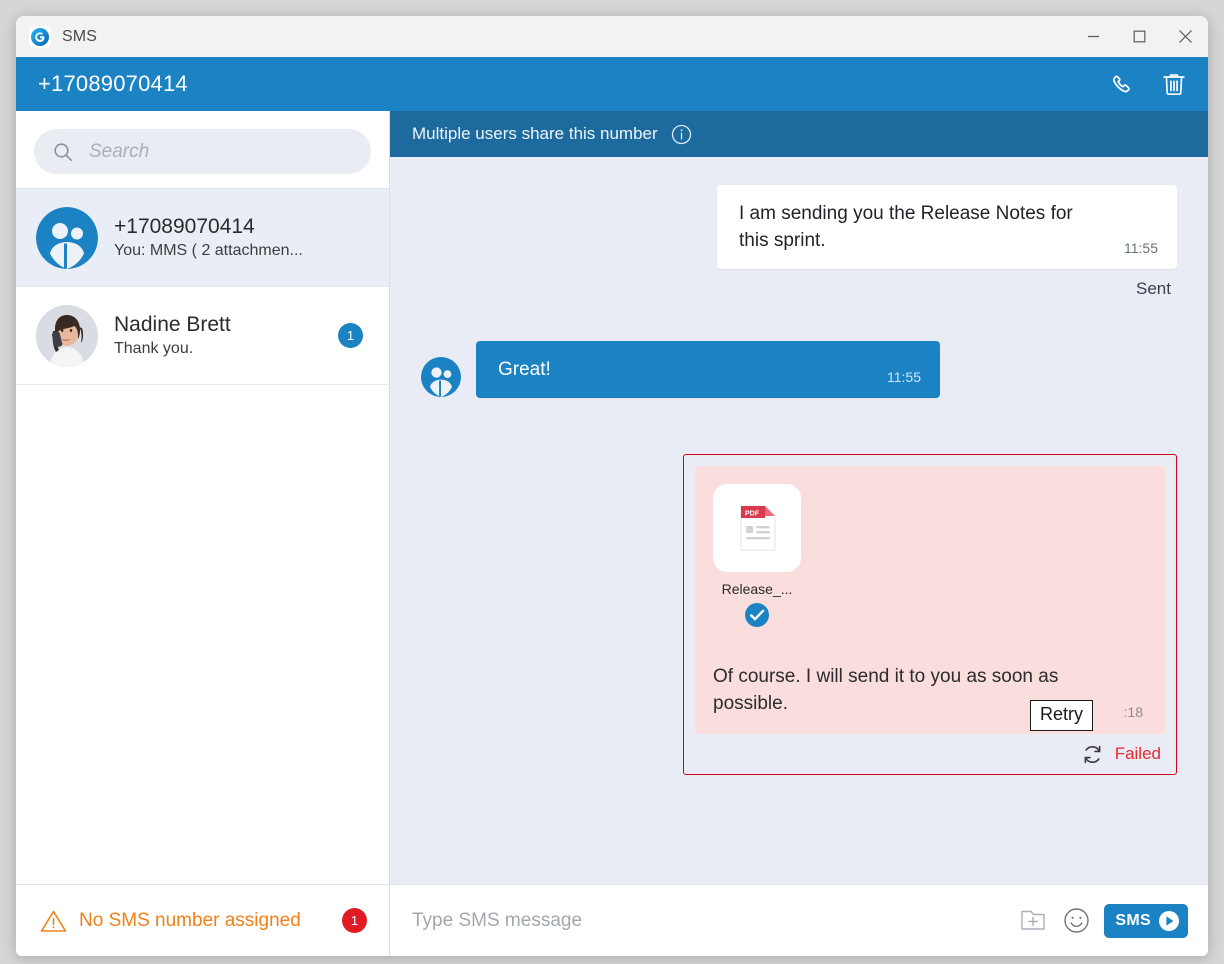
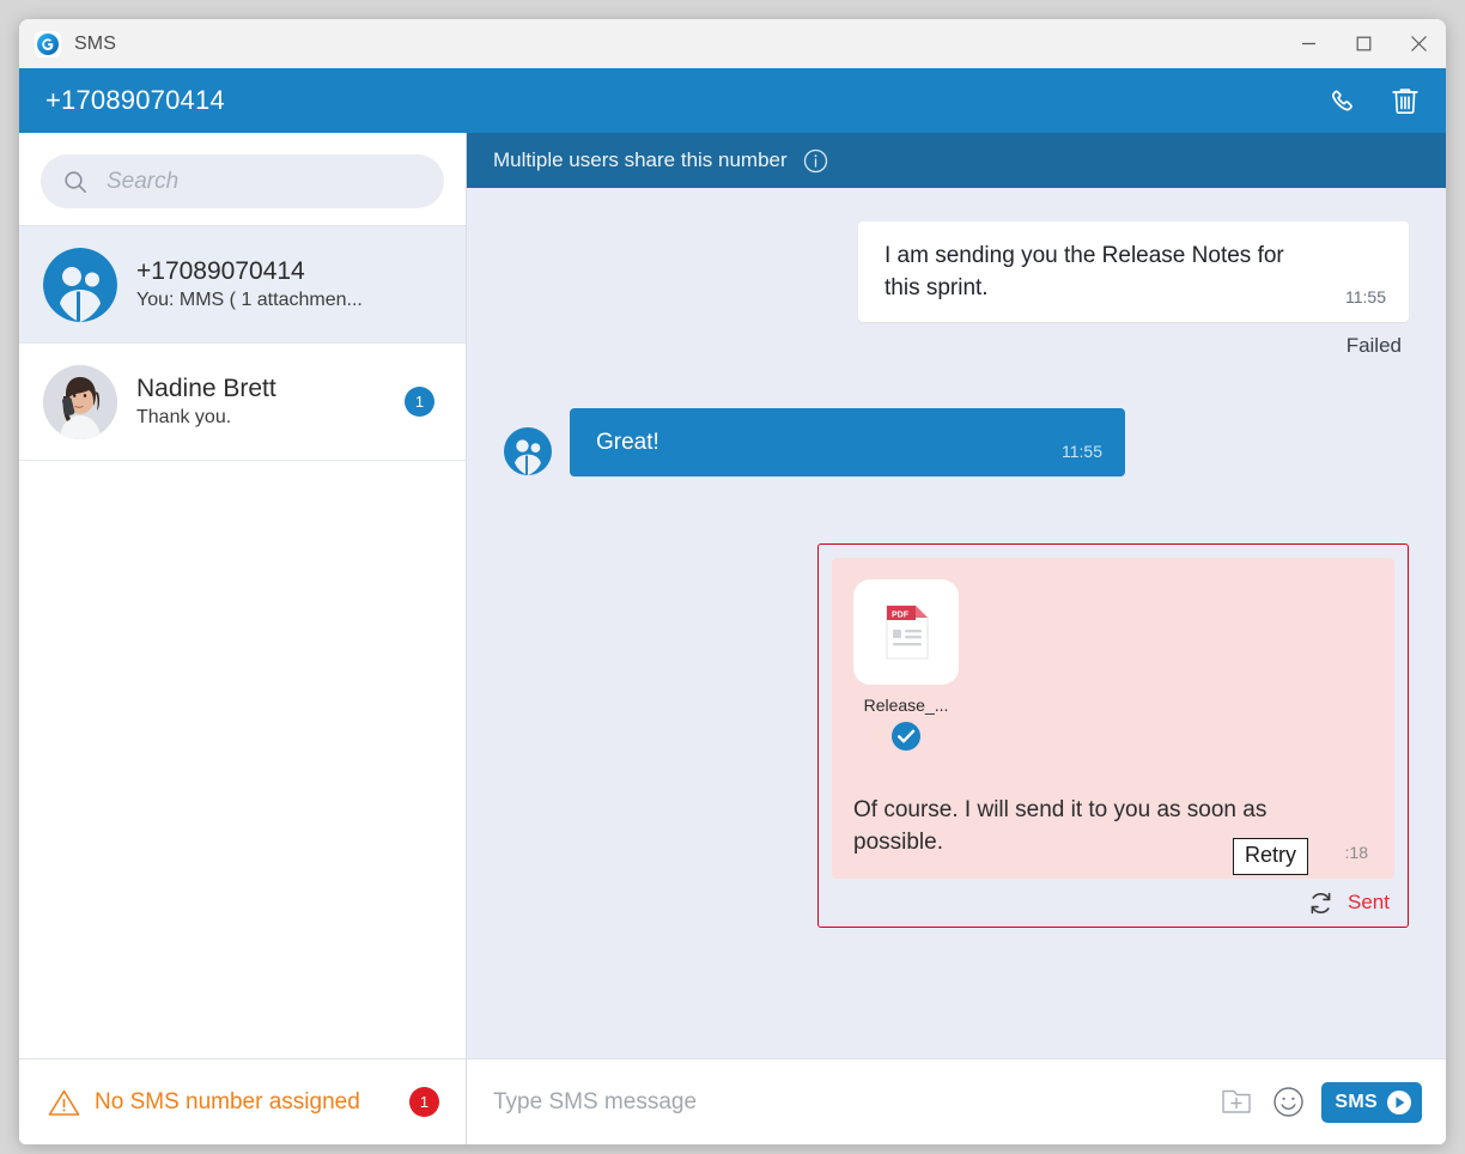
  SMS
  +17089070414
  Search
  +17089070414
- You: MMS ( 2 attachmen...
+ You: MMS ( 1 attachmen...
  Nadine Brett
  Thank you.
  1
  No SMS number assigned
  1
  Multiple users share this number
  I am sending you the Release Notes for this sprint.
  11:55
- Sent
+ Failed
  Great!
  11:55
  Release_...
  Of course. I will send it to you as soon as possible.
  :18
  Retry
- Failed
+ Sent
  Type SMS message
  SMS
